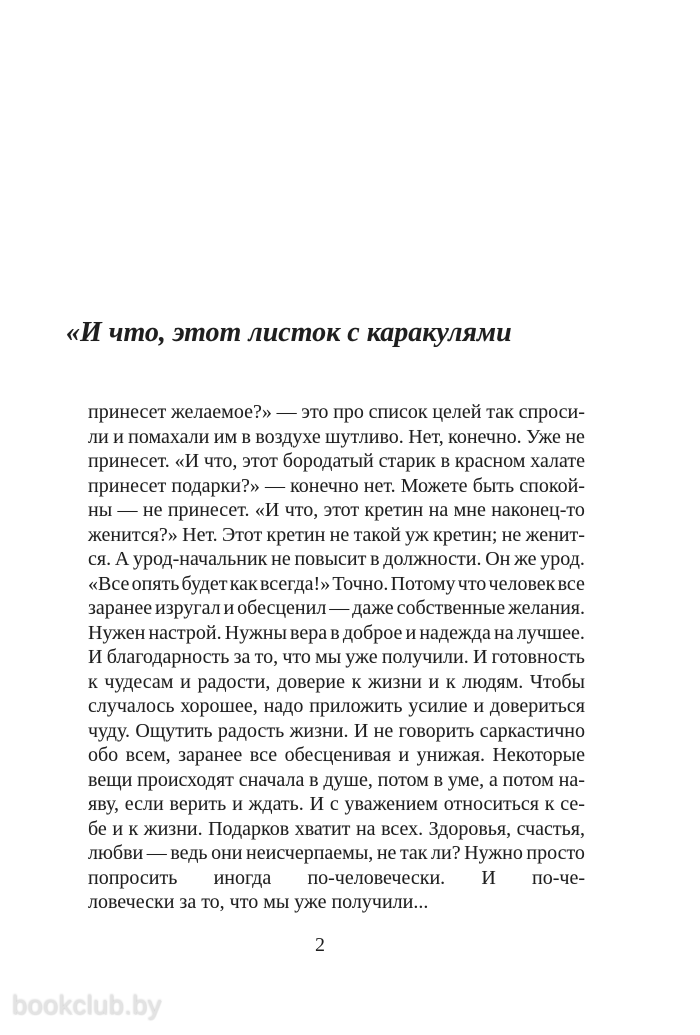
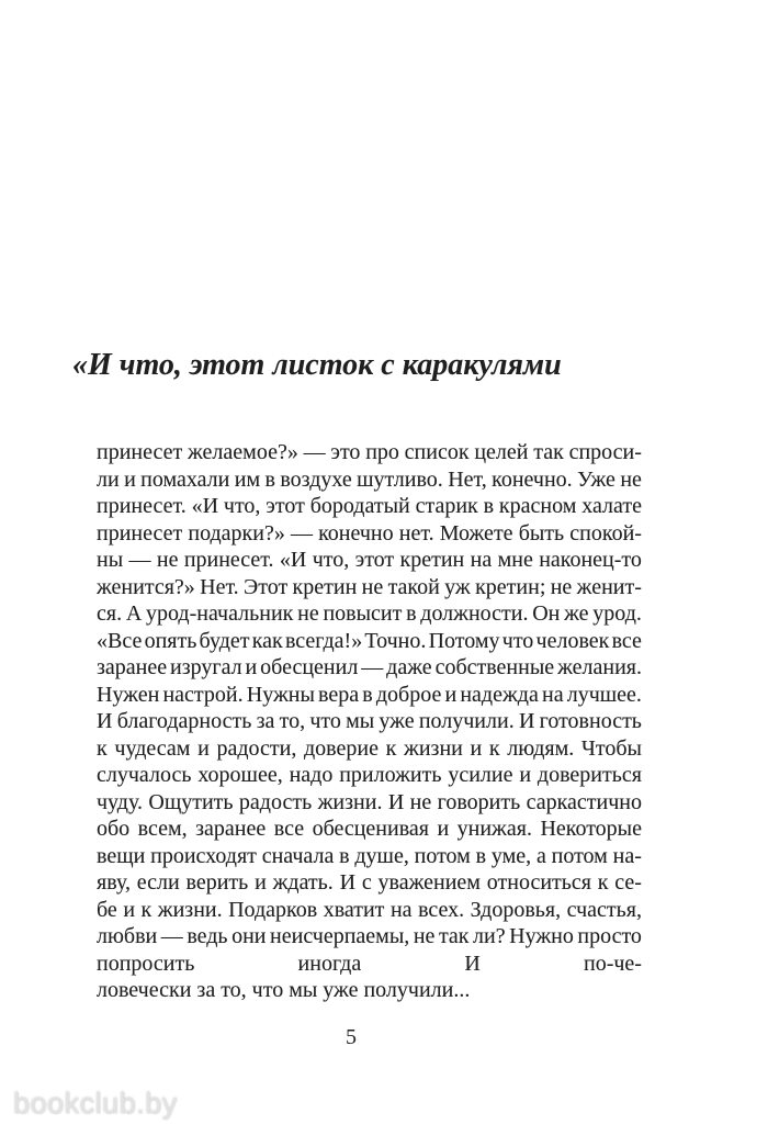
  «И что, этот листок с каракулями
  принесет
  желаемое?»
  —
  это
  про
  список
  целей
  так
  спроси-
  ли
  и
  помахали
  им
  в
  воздухе
  шутливо.
  Нет,
  конечно.
  Уже
  не
  принесет.
  «И
  что,
  этот
  бородатый
  старик
  в
  красном
  халате
  принесет
  подарки?»
  —
  конечно
  нет.
  Можете
  быть
  спокой-
  ны
  —
  не
  принесет.
  «И
  что,
  этот
  кретин
  на
  мне
  наконец-то
  женится?»
  Нет.
  Этот
  кретин
  не
  такой
  уж
  кретин;
  не
  женит-
  ся.
  А
  урод-начальник
  не
  повысит
  в
  должности.
  Он
  же
  урод.
  «Все
  опять
  будет
  как
  всегда!»
  Точно.
  Потому
  что
  человек
  все
  заранее
  изругал
  и
  обесценил
  —
  даже
  собственные
  желания.
  Нужен
  настрой.
  Нужны
  вера
  в
  доброе
  и
  надежда
  на
  лучшее.
  И
  благодарность
  за
  то,
  что
  мы
  уже
  получили.
  И
  готовность
  к
  чудесам
  и
  радости,
  доверие
  к
  жизни
  и
  к
  людям.
  Чтобы
  случалось
  хорошее,
  надо
  приложить
  усилие
  и
  довериться
  чуду.
  Ощутить
  радость
  жизни.
  И
  не
  говорить
  саркастично
  обо
  всем,
  заранее
  все
  обесценивая
  и
  унижая.
  Некоторые
  вещи
  происходят
  сначала
  в
  душе,
  потом
  в
  уме,
  а
  потом
  на-
  яву,
  если
  верить
  и
  ждать.
  И
  с
  уважением
  относиться
  к
  се-
  бе
  и
  к
  жизни.
  Подарков
  хватит
  на
  всех.
  Здоровья,
  счастья,
  любви
  —
  ведь
  они
  неисчерпаемы,
  не
  так
  ли?
  Нужно
  просто
  попросить
  иногда
- по-человечески.
  И
  по-че-
  ловечески за то, что мы уже получили...
- 2
+ 5
  bookclub.by
